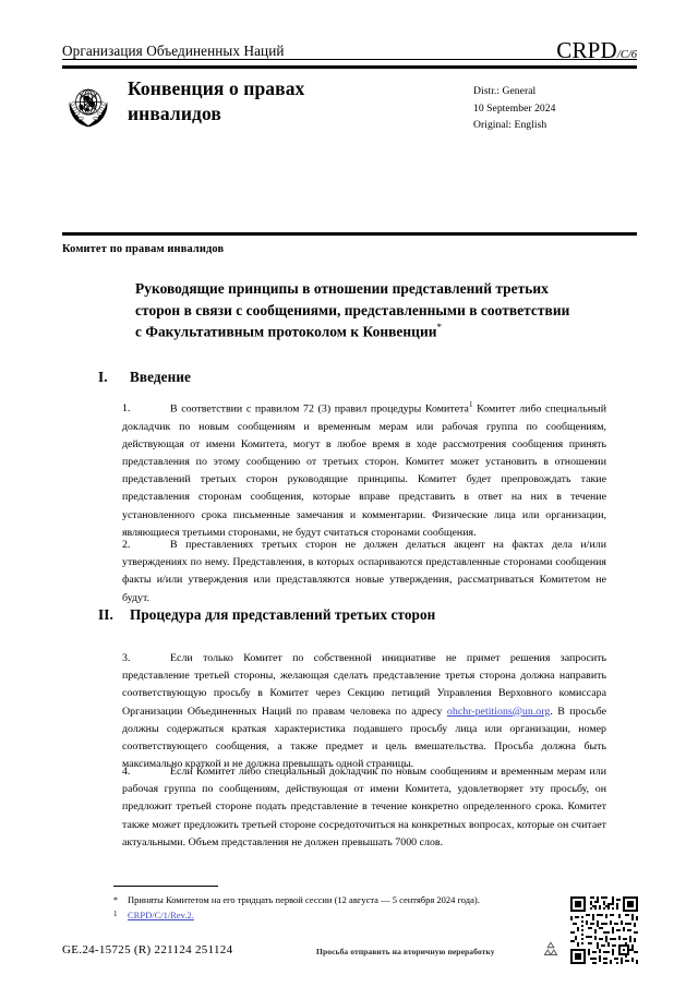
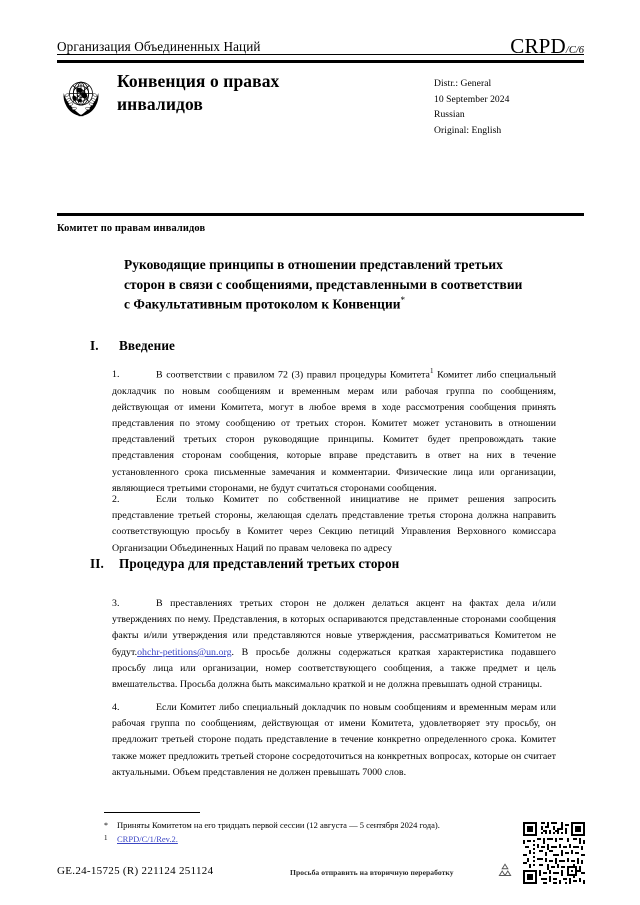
  Организация Объединенных Наций
  CRPD/C/6
  Конвенция о правах инвалидов
  Distr.: General
  10 September 2024
+ Russian
  Original: English
  Комитет по правам инвалидов
  Руководящие принципы в отношении представлений третьих сторон в связи с сообщениями, представленными в соответствии с Факультативным протоколом к Конвенции*
  I.
  Введение
  1. В соответствии с правилом 72 (3) правил процедуры Комитета1 Комитет либо специальный докладчик по новым сообщениям и временным мерам или рабочая группа по сообщениям, действующая от имени Комитета, могут в любое время в ходе рассмотрения сообщения принять представления по этому сообщению от третьих сторон. Комитет может установить в отношении представлений третьих сторон руководящие принципы. Комитет будет препровождать такие представления сторонам сообщения, которые вправе представить в ответ на них в течение установленного срока письменные замечания и комментарии. Физические лица или организации, являющиеся третьими сторонами, не будут считаться сторонами сообщения.
- 2. В преставлениях третьих сторон не должен делаться акцент на фактах дела и/или утверждениях по нему. Представления, в которых оспариваются представленные сторонами сообщения факты и/или утверждения или представляются новые утверждения, рассматриваться Комитетом не будут.
+ 2. Если только Комитет по собственной инициативе не примет решения запросить представление третьей стороны, желающая сделать представление третья сторона должна направить соответствующую просьбу в Комитет через Секцию петиций Управления Верховного комиссара Организации Объединенных Наций по правам человека по адресу
  II.
  Процедура для представлений третьих сторон
- 3. Если только Комитет по собственной инициативе не примет решения запросить представление третьей стороны, желающая сделать представление третья сторона должна направить соответствующую просьбу в Комитет через Секцию петиций Управления Верховного комиссара Организации Объединенных Наций по правам человека по адресу ohchr-petitions@un.org. В просьбе должны содержаться краткая характеристика подавшего просьбу лица или организации, номер соответствующего сообщения, а также предмет и цель вмешательства. Просьба должна быть максимально краткой и не должна превышать одной страницы.
+ 3. В преставлениях третьих сторон не должен делаться акцент на фактах дела и/или утверждениях по нему. Представления, в которых оспариваются представленные сторонами сообщения факты и/или утверждения или представляются новые утверждения, рассматриваться Комитетом не будут.ohchr-petitions@un.org. В просьбе должны содержаться краткая характеристика подавшего просьбу лица или организации, номер соответствующего сообщения, а также предмет и цель вмешательства. Просьба должна быть максимально краткой и не должна превышать одной страницы.
  4. Если Комитет либо специальный докладчик по новым сообщениям и временным мерам или рабочая группа по сообщениям, действующая от имени Комитета, удовлетворяет эту просьбу, он предложит третьей стороне подать представление в течение конкретно определенного срока. Комитет также может предложить третьей стороне сосредоточиться на конкретных вопросах, которые он считает актуальными. Объем представления не должен превышать 7000 слов.
  *
  Приняты Комитетом на его тридцать первой сессии (12 августа — 5 сентября 2024 года).
  1
  CRPD/C/1/Rev.2.
  GE.24-15725 (R) 221124 251124
  Просьба отправить на вторичную переработку
